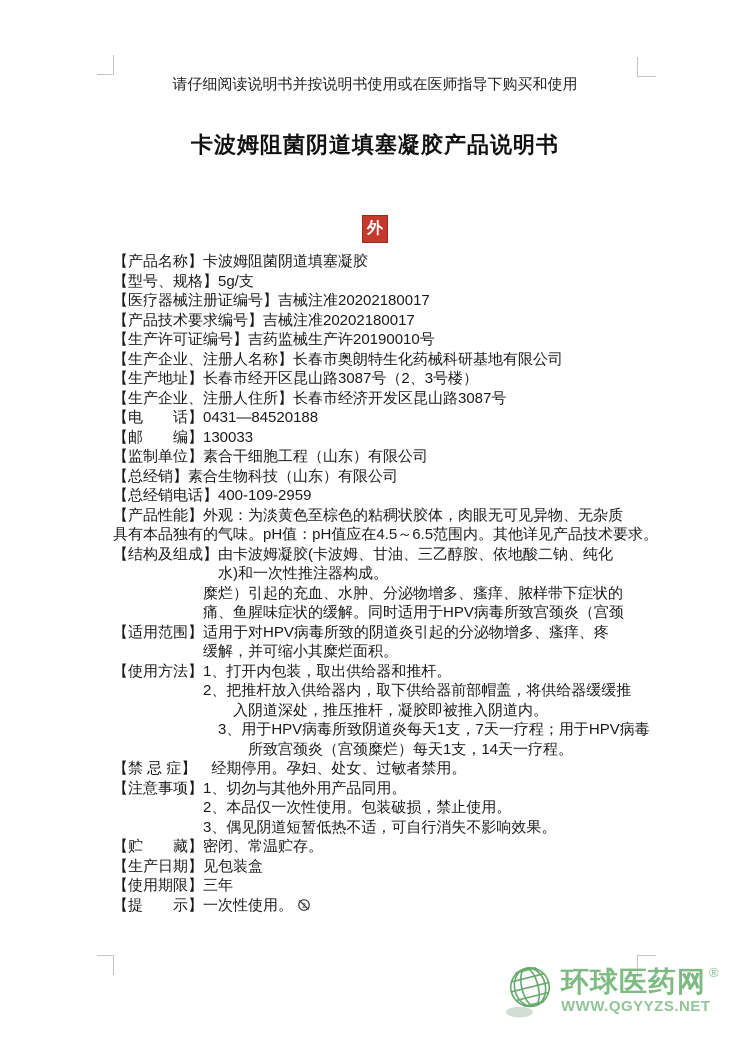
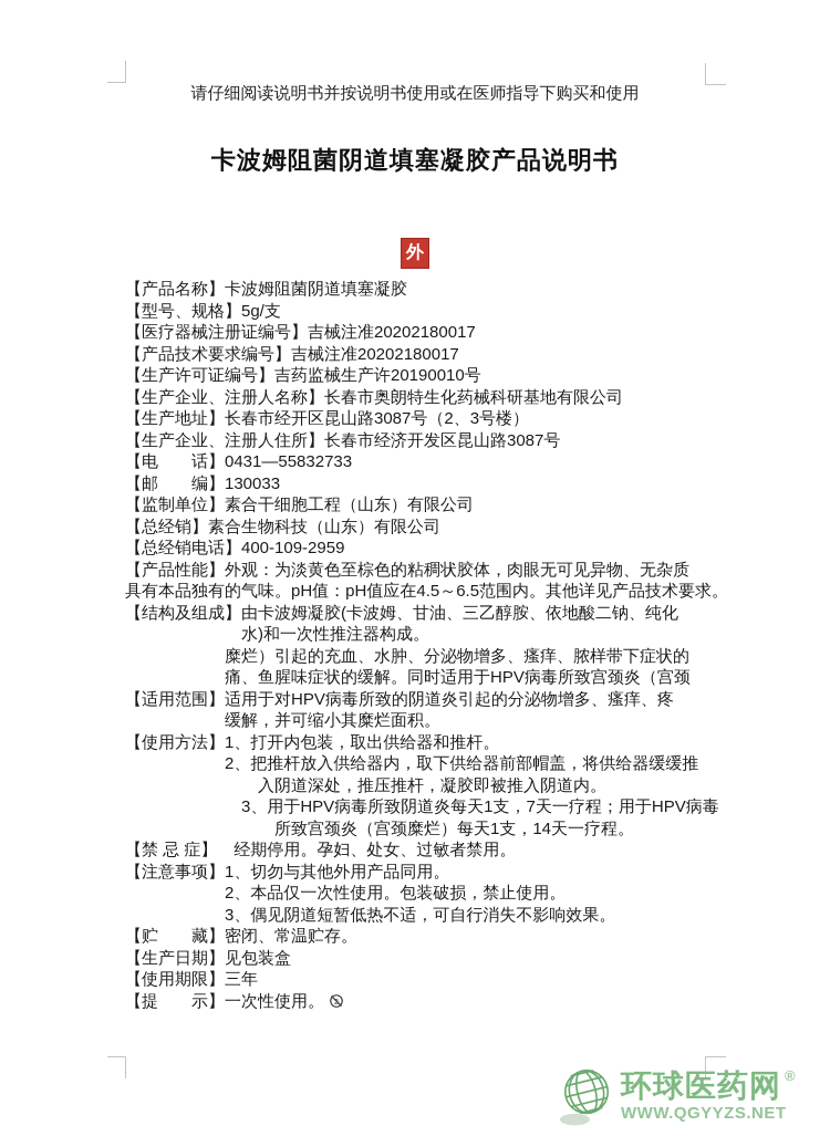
  请仔细阅读说明书并按说明书使用或在医师指导下购买和使用
  卡波姆阻菌阴道填塞凝胶产品说明书
  外
  【产品名称】卡波姆阻菌阴道填塞凝胶
  【型号、规格】5g/支
  【医疗器械注册证编号】吉械注准20202180017
  【产品技术要求编号】吉械注准20202180017
  【生产许可证编号】吉药监械生产许20190010号
  【生产企业、注册人名称】长春市奥朗特生化药械科研基地有限公司
  【生产地址】长春市经开区昆山路3087号（2、3号楼）
  【生产企业、注册人住所】长春市经济开发区昆山路3087号
- 【电 话】0431—84520188
+ 【电 话】0431—55832733
  【邮 编】130033
  【监制单位】素合干细胞工程（山东）有限公司
  【总经销】素合生物科技（山东）有限公司
  【总经销电话】400-109-2959
  【产品性能】外观：为淡黄色至棕色的粘稠状胶体，肉眼无可见异物、无杂质
  具有本品独有的气味。pH值：pH值应在4.5～6.5范围内。其他详见产品技术要求。
  【结构及组成】由卡波姆凝胶(卡波姆、甘油、三乙醇胺、依地酸二钠、纯化
  水)和一次性推注器构成。
  糜烂）引起的充血、水肿、分泌物增多、瘙痒、脓样带下症状的
  痛、鱼腥味症状的缓解。同时适用于HPV病毒所致宫颈炎（宫颈
  【适用范围】适用于对HPV病毒所致的阴道炎引起的分泌物增多、瘙痒、疼
  缓解，并可缩小其糜烂面积。
  【使用方法】1、打开内包装，取出供给器和推杆。
  2、把推杆放入供给器内，取下供给器前部帽盖，将供给器缓缓推
  入阴道深处，推压推杆，凝胶即被推入阴道内。
  3、用于HPV病毒所致阴道炎每天1支，7天一疗程；用于HPV病毒
  所致宫颈炎（宫颈糜烂）每天1支，14天一疗程。
  【禁 忌 症】 经期停用。孕妇、处女、过敏者禁用。
  【注意事项】1、切勿与其他外用产品同用。
  2、本品仅一次性使用。包装破损，禁止使用。
  3、偶见阴道短暂低热不适，可自行消失不影响效果。
  【贮 藏】密闭、常温贮存。
  【生产日期】见包装盒
  【使用期限】三年
  【提 示】一次性使用。
  环球医药网
  ®
  WWW.QGYYZS.NET
